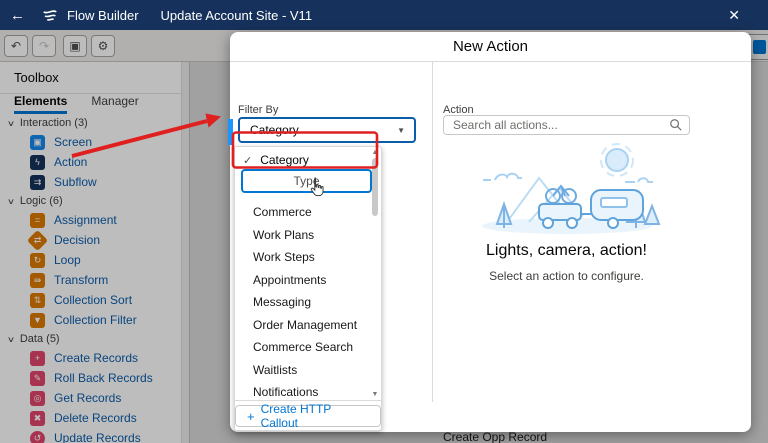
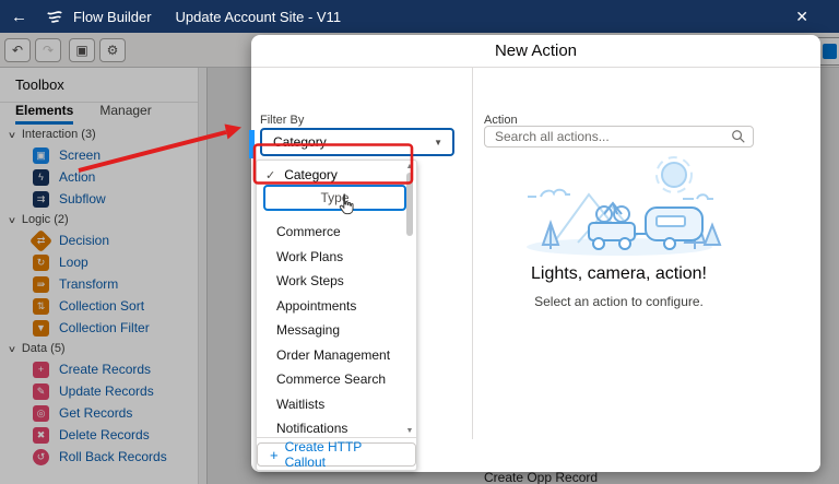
  ←
  Flow Builder
  Update Account Site - V11
  ✕
  ↶
  ↷
  ▣
  ⚙
  Toolbox
  Elements
  Manager
  ∨
  Interaction (3)
  ▣
  Screen
  ϟ
  Action
  ⇉
  Subflow
  ∨
- Logic (6)
+ Logic (2)
- =
- Assignment
  Decision
  ↻
  Loop
  ⇛
  Transform
  ⇅
  Collection Sort
  ▼
  Collection Filter
  ∨
  Data (5)
  +
  Create Records
  ✎
- Roll Back Records
+ Update Records
  ◎
  Get Records
  ✖
  Delete Records
  ↺
- Update Records
+ Roll Back Records
  Create Opp Record
  New Action
  Filter By
  Category
  ▼
  ✓
  Category
  Type
  Commerce
  Work Plans
  Work Steps
  Appointments
  Messaging
  Order Management
  Commerce Search
  Waitlists
  Notifications
  +
  Create HTTP Callout
  Action
  Search all actions...
  Lights, camera, action!
  Select an action to configure.
